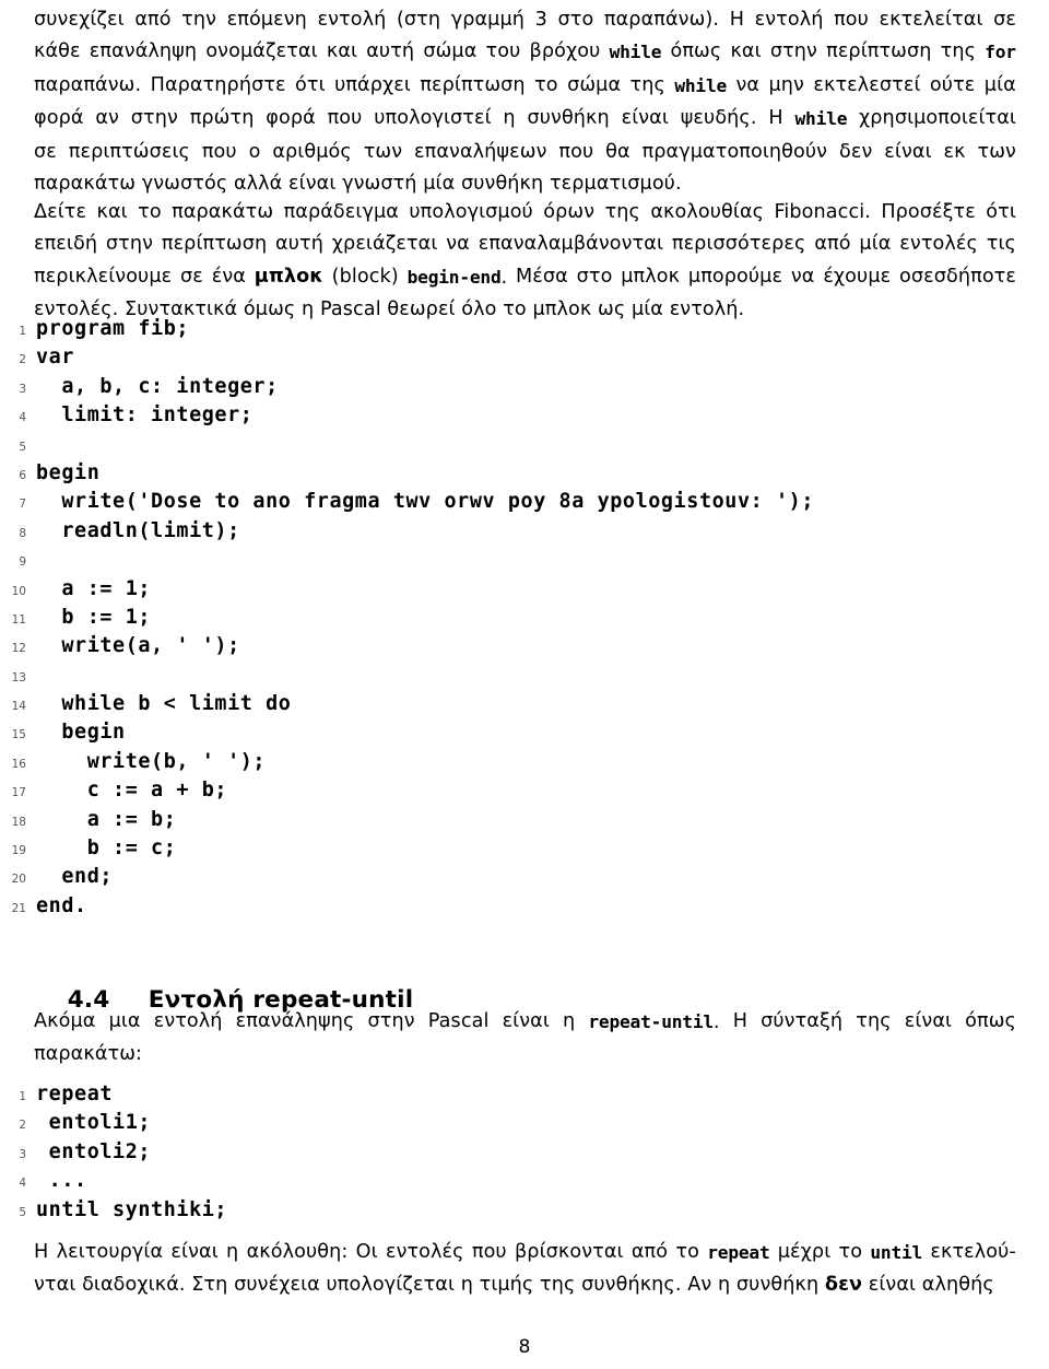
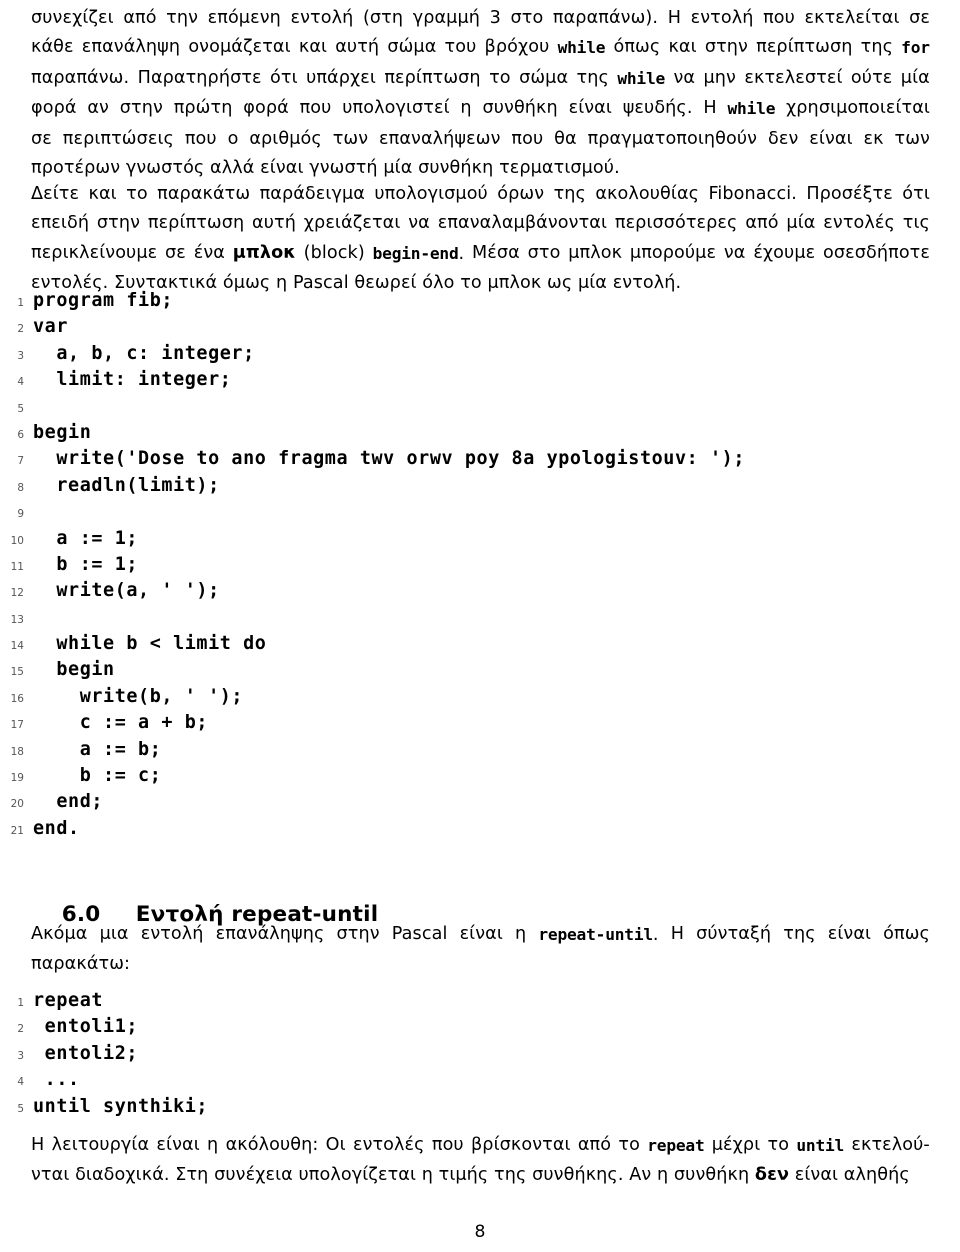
  συνεχίζει
  από
  την
  επόμενη
  εντολή
  (στη
  γραμμή
  3
  στο
  παραπάνω).
  Η
  εντολή
  που
  εκτελείται
  σε
  κάθε
  επανάληψη
  ονομάζεται
  και
  αυτή
  σώμα
  του
  βρόχου
  while
  όπως
  και
  στην
  περίπτωση
  της
  for
  παραπάνω.
  Παρατηρήστε
  ότι
  υπάρχει
  περίπτωση
  το
  σώμα
  της
  while
  να
  μην
  εκτελεστεί
  ούτε
  μία
  φορά
  αν
  στην
  πρώτη
  φορά
  που
  υπολογιστεί
  η
  συνθήκη
  είναι
  ψευδής.
  Η
  while
  χρησιμοποιείται
  σε
  περιπτώσεις
  που
  ο
  αριθμός
  των
  επαναλήψεων
  που
  θα
  πραγματοποιηθούν
  δεν
  είναι
  εκ
  των
- παρακάτω γνωστός αλλά είναι γνωστή μία συνθήκη τερματισμού.
+ προτέρων γνωστός αλλά είναι γνωστή μία συνθήκη τερματισμού.
  Δείτε
  και
  το
  παρακάτω
  παράδειγμα
  υπολογισμού
  όρων
  της
  ακολουθίας
  Fibonacci.
  Προσέξτε
  ότι
  επειδή
  στην
  περίπτωση
  αυτή
  χρειάζεται
  να
  επαναλαμβάνονται
  περισσότερες
  από
  μία
  εντολές
  τις
  περικλείνουμε
  σε
  ένα
  μπλοκ
  (block)
  begin-end.
  Μέσα
  στο
  μπλοκ
  μπορούμε
  να
  έχουμε
  οσεσδήποτε
  εντολές. Συντακτικά όμως η Pascal θεωρεί όλο το μπλοκ ως μία εντολή.
  1
  program fib;
  2
  var
  3
  a, b, c: integer;
  4
  limit: integer;
  5
  6
  begin
  7
  write('Dose to ano fragma twv orwv poy 8a ypologistouv: ');
  8
  readln(limit);
  9
  10
  a := 1;
  11
  b := 1;
  12
  write(a, ' ');
  13
  14
  while b < limit do
  15
  begin
  16
  write(b, ' ');
  17
  c := a + b;
  18
  a := b;
  19
  b := c;
  20
  end;
  21
  end.
- 4.4 Εντολή repeat-until
+ 6.0 Εντολή repeat-until
  Ακόμα
  μια
  εντολή
  επανάληψης
  στην
  Pascal
  είναι
  η
  repeat-until.
  Η
  σύνταξή
  της
  είναι
  όπως
  παρακάτω:
  1
  repeat
  2
  entoli1;
  3
  entoli2;
  4
  ...
  5
  until synthiki;
  Η
  λειτουργία
  είναι
  η
  ακόλουθη:
  Οι
  εντολές
  που
  βρίσκονται
  από
  το
  repeat
  μέχρι
  το
  until
  εκτελού-
  νται διαδοχικά. Στη συνέχεια υπολογίζεται η τιμής της συνθήκης. Αν η συνθήκη δεν είναι αληθής
  8
